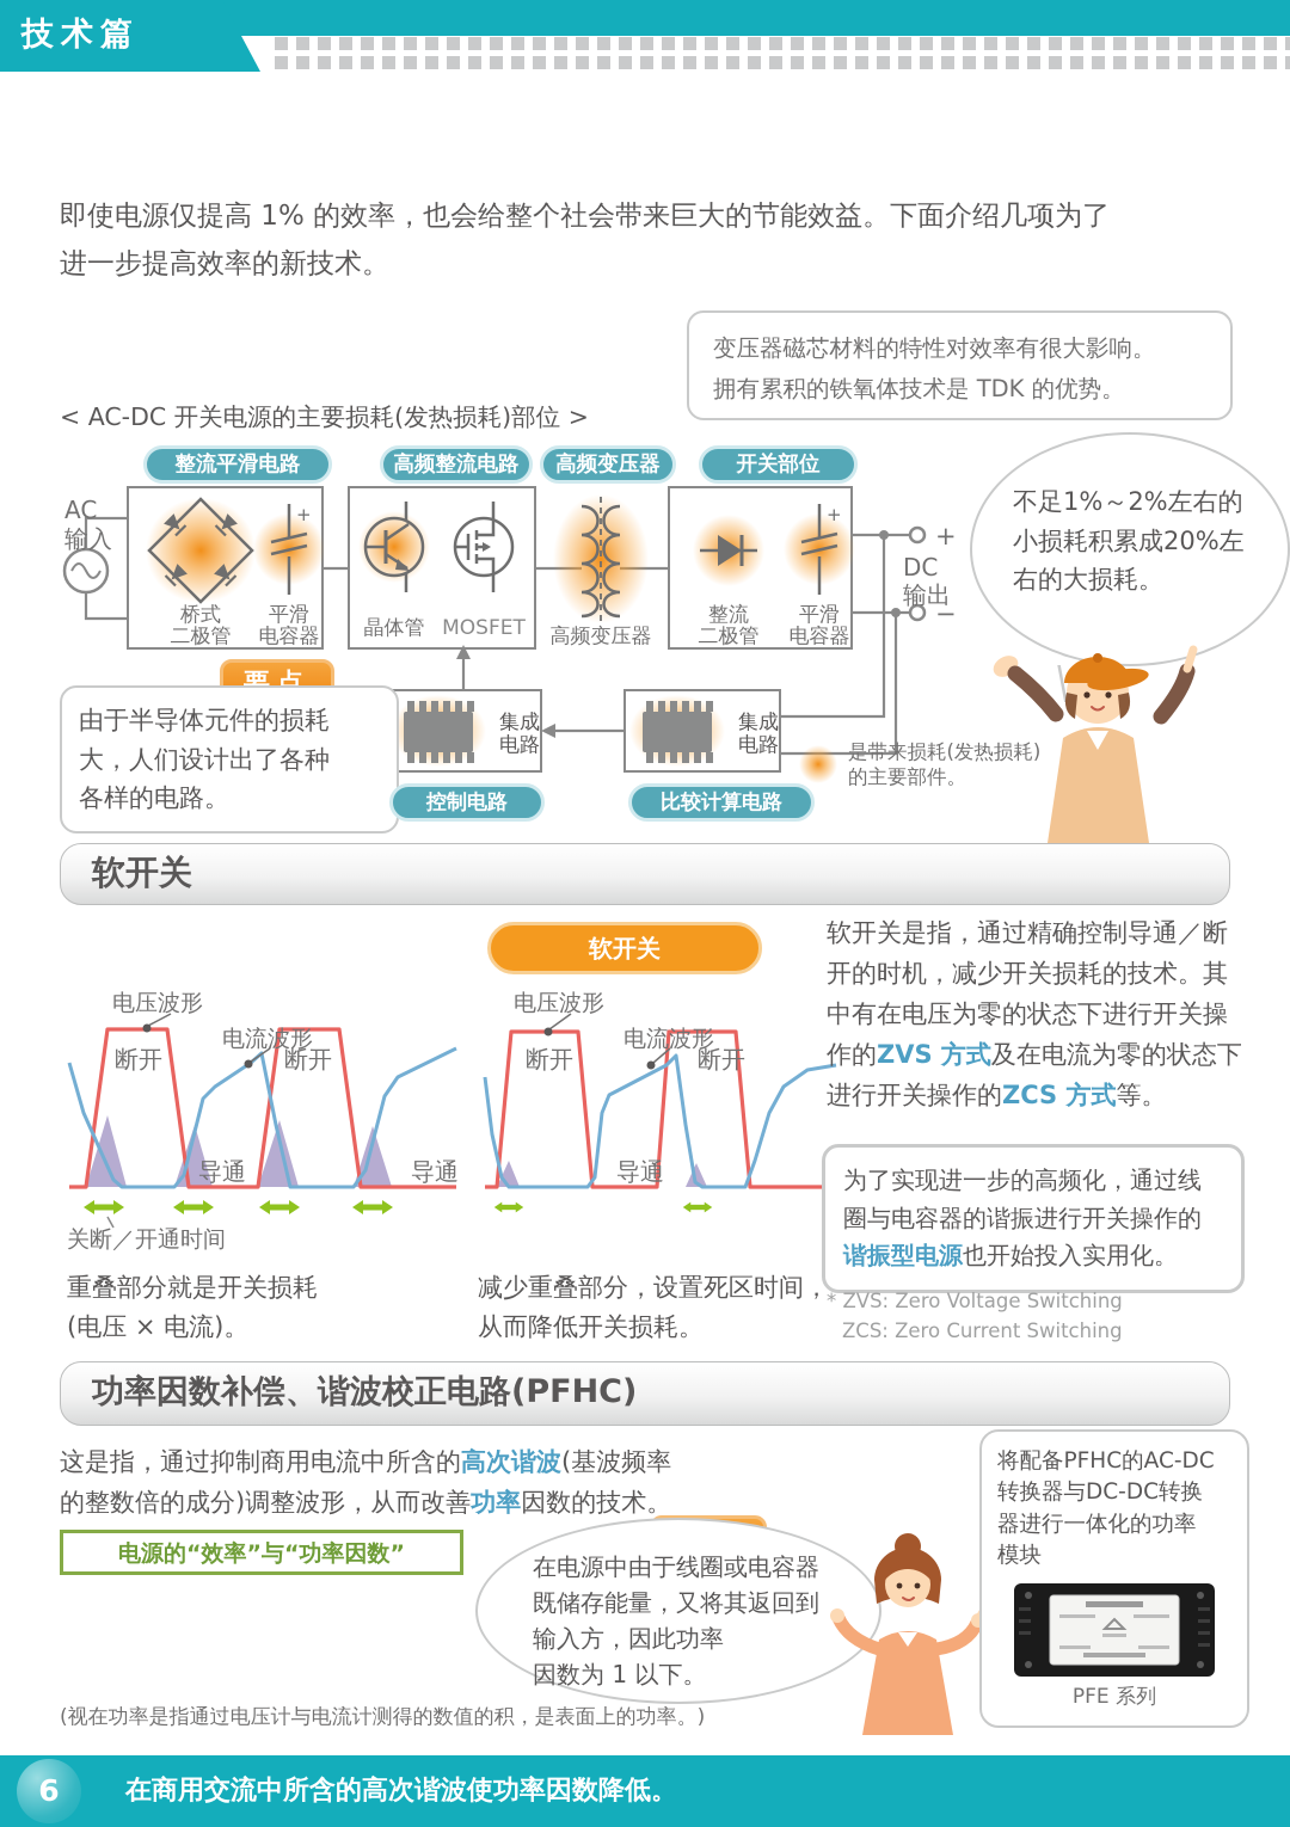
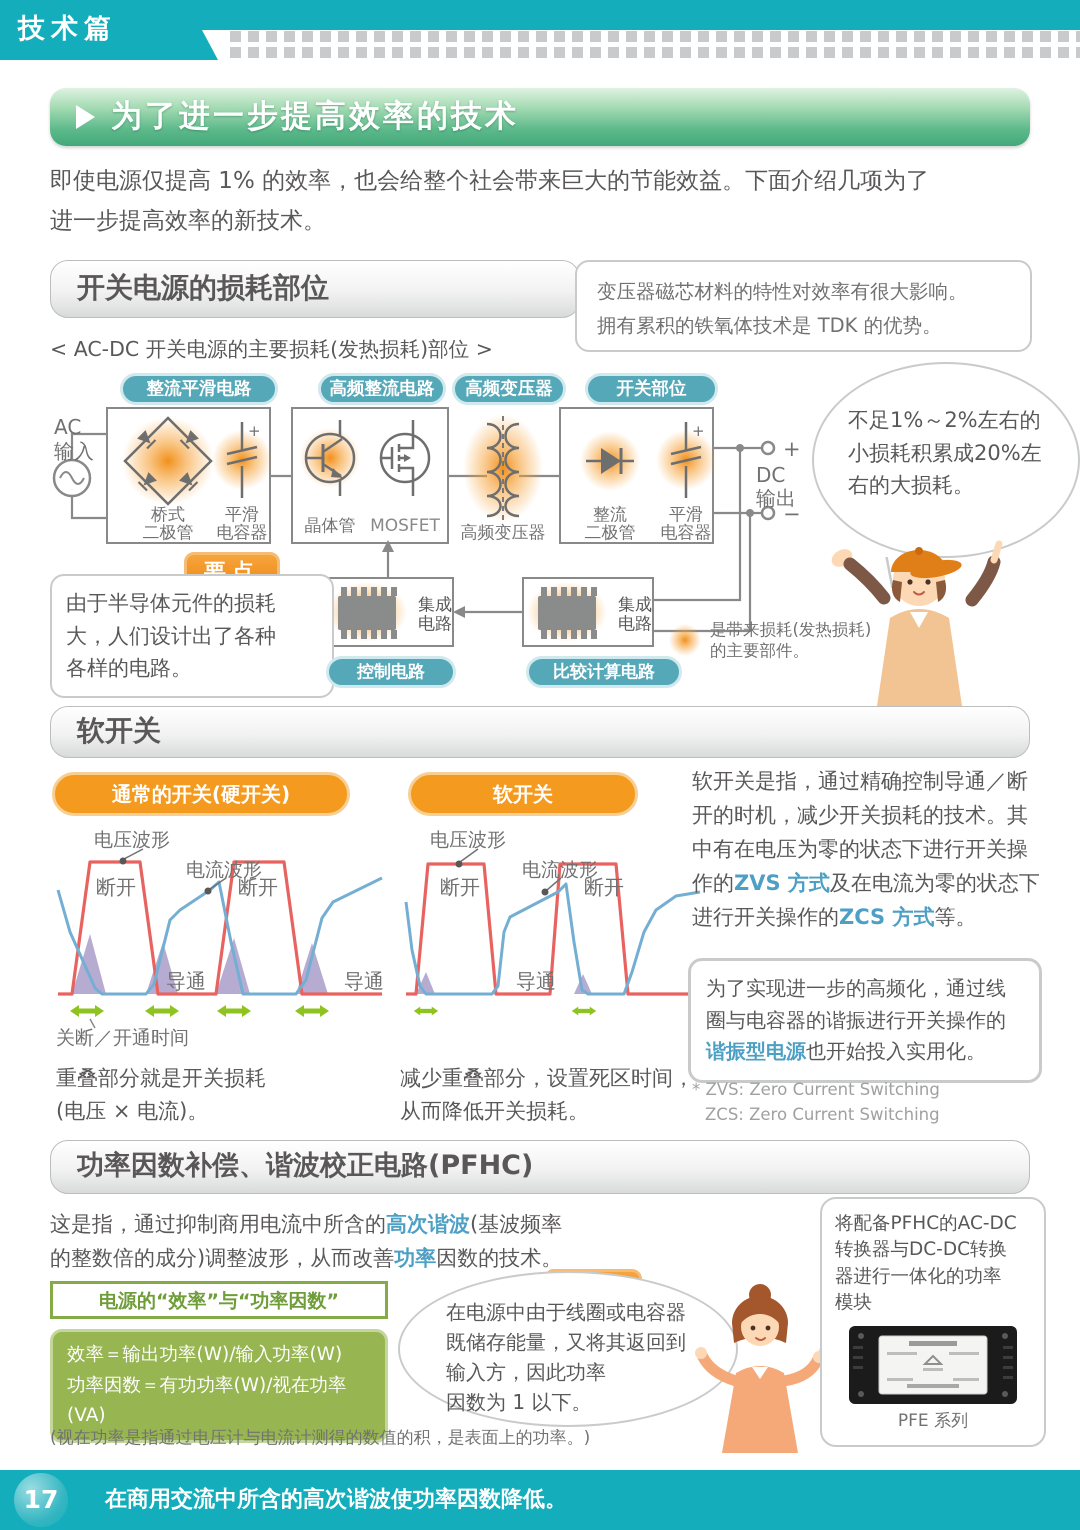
  技术篇
+ 为了进一步提高效率的技术
  即使电源仅提高 1% 的效率，也会给整个社会带来巨大的节能效益。下面介绍几项为了
  进一步提高效率的新技术。
+ 开关电源的损耗部位
  变压器磁芯材料的特性对效率有很大影响。
  拥有累积的铁氧体技术是 TDK 的优势。
  < AC-DC 开关电源的主要损耗(发热损耗)部位 >
  整流平滑电路
  高频整流电路
  高频变压器
  开关部位
  AC
  输入
  +
  +
  +
  −
  DC
  输出
  桥式
  二极管
  平滑
  电容器
  晶体管
  MOSFET
  高频变压器
  整流
  二极管
  平滑
  电容器
  集成
  电路
  集成
  电路
  是带来损耗(发热损耗)
  的主要部件。
  要点
  由于半导体元件的损耗
  大，人们设计出了各种
  各样的电路。
  控制电路
  比较计算电路
  不足1%～2%左右的
  小损耗积累成20%左
  右的大损耗。
  软开关
+ 通常的开关(硬开关)
  软开关
  电压波形
  电流波形
  断开
  断开
  导通
  导通
  关断／开通时间
  电压波形
  电流波形
  断开
  断开
  导通
  重叠部分就是开关损耗
  (电压 × 电流)。
  减少重叠部分，设置死区时间，
  从而降低开关损耗。
  软开关是指，通过精确控制导通／断开的时机，减少开关损耗的技术。其中有在电压为零的状态下进行开关操作的ZVS 方式及在电流为零的状态下进行开关操作的ZCS 方式等。
  为了实现进一步的高频化，通过线圈与电容器的谐振进行开关操作的谐振型电源也开始投入实用化。
- * ZVS: Zero Voltage Switching
+ * ZVS: Zero Current Switching
  ZCS: Zero Current Switching
  功率因数补偿、谐波校正电路(PFHC)
  这是指，通过抑制商用电流中所含的高次谐波(基波频率的整数倍的成分)调整波形，从而改善功率因数的技术。
  电源的“效率”与“功率因数”
+ 效率＝输出功率(W)/输入功率(W)
+ 功率因数＝有功功率(W)/视在功率(VA)
  (视在功率是指通过电压计与电流计测得的数值的积，是表面上的功率。)
  在电源中由于线圈或电容器
  既储存能量，又将其返回到
  输入方，因此功率
  因数为 1 以下。
  将配备PFHC的AC-DC
  转换器与DC-DC转换
  器进行一体化的功率
  模块
  PFE 系列
- 6
+ 17
  在商用交流中所含的高次谐波使功率因数降低。
